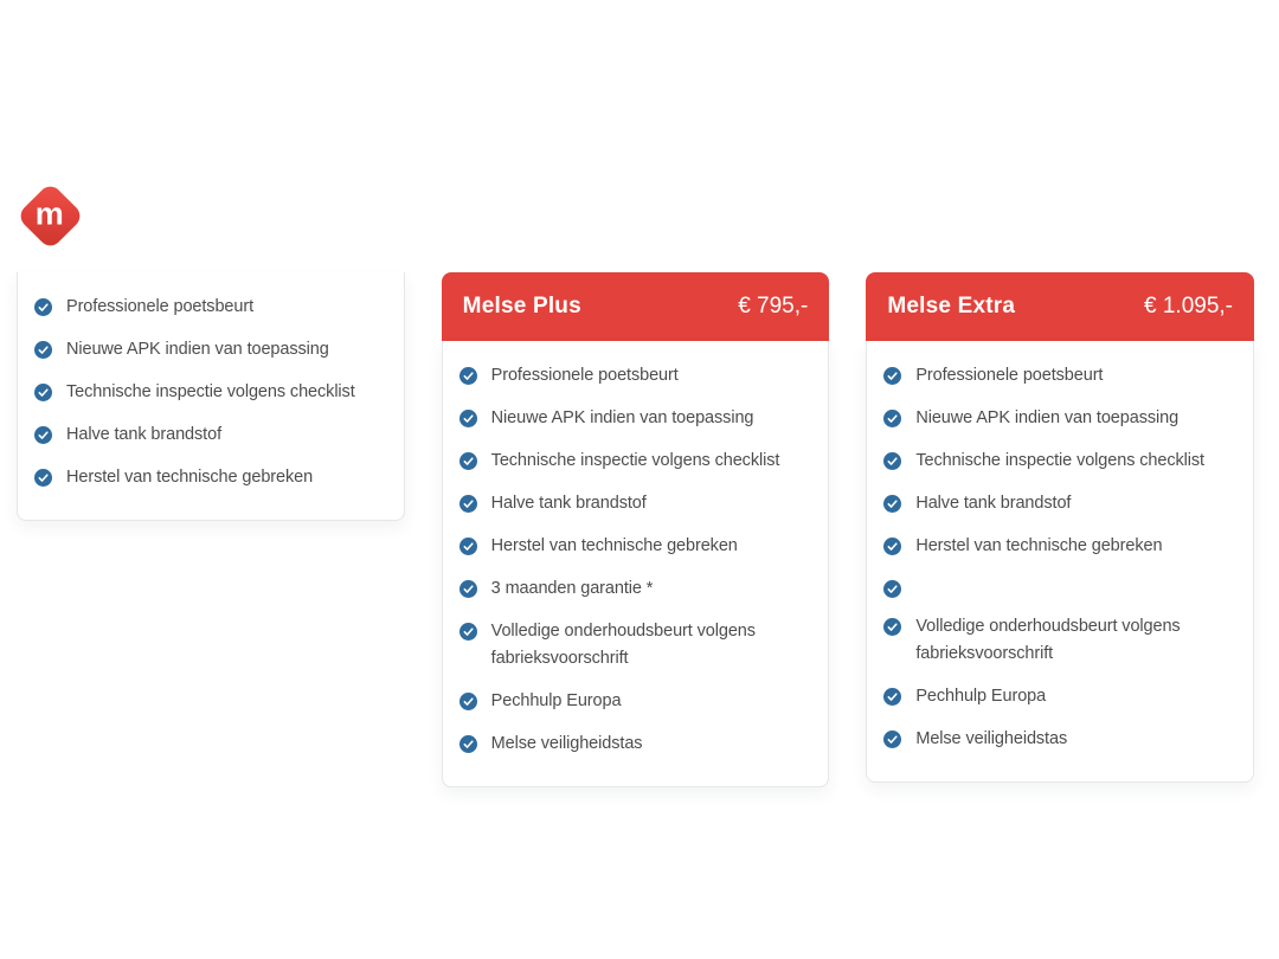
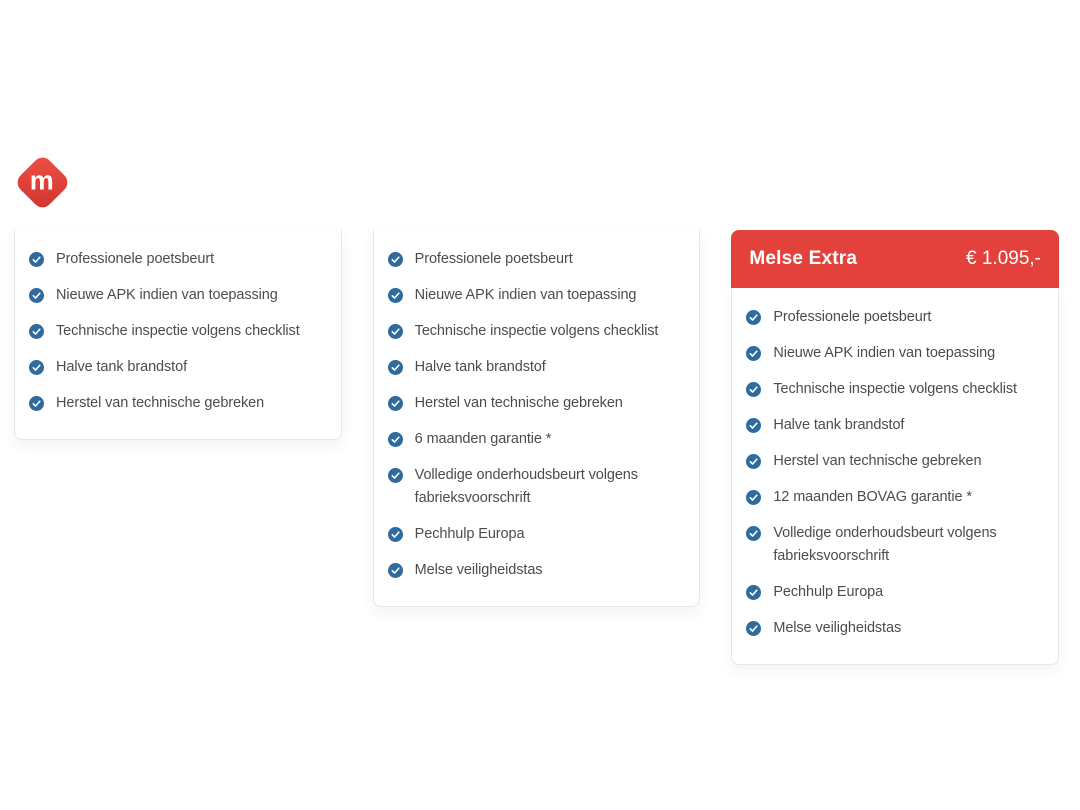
  Professionele poetsbeurt
  Nieuwe APK indien van toepassing
  Technische inspectie volgens checklist
  Halve tank brandstof
  Herstel van technische gebreken
- Melse Plus
- € 795,-
  Professionele poetsbeurt
  Nieuwe APK indien van toepassing
  Technische inspectie volgens checklist
  Halve tank brandstof
  Herstel van technische gebreken
- 3 maanden garantie *
+ 6 maanden garantie *
  Volledige onderhoudsbeurt volgens fabrieksvoorschrift
  Pechhulp Europa
  Melse veiligheidstas
  Melse Extra
  € 1.095,-
  Professionele poetsbeurt
  Nieuwe APK indien van toepassing
  Technische inspectie volgens checklist
  Halve tank brandstof
  Herstel van technische gebreken
+ 12 maanden BOVAG garantie *
  Volledige onderhoudsbeurt volgens fabrieksvoorschrift
  Pechhulp Europa
  Melse veiligheidstas
